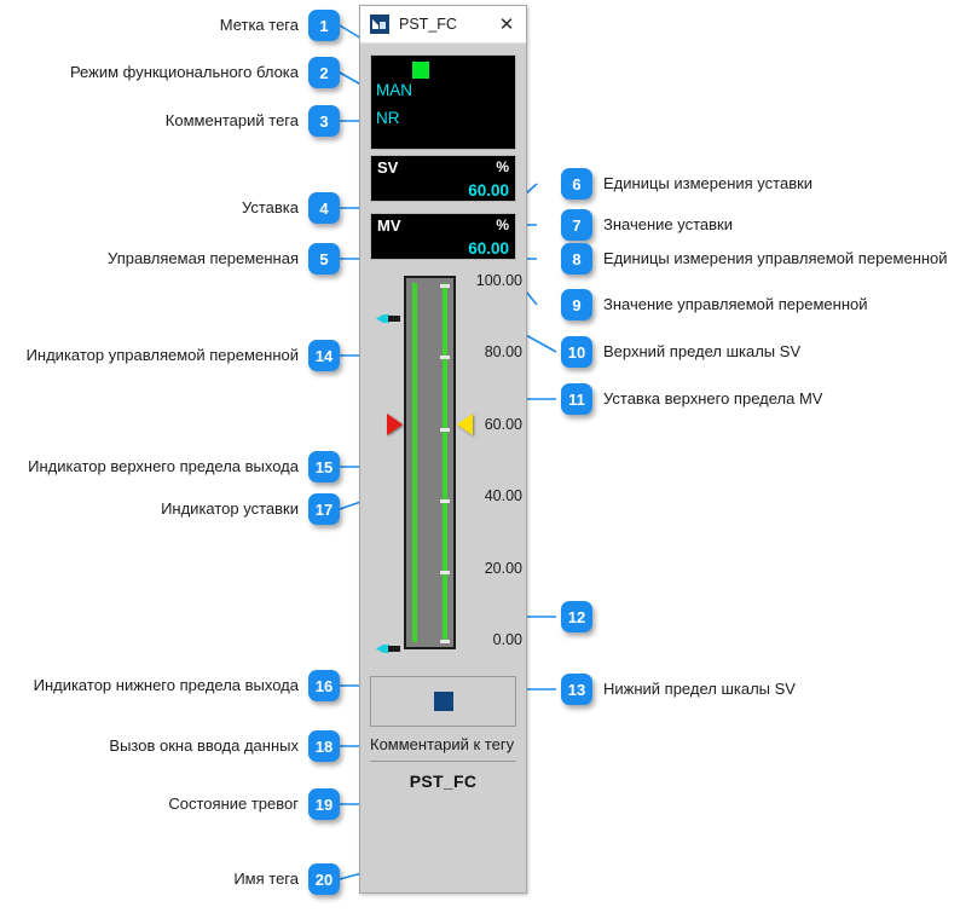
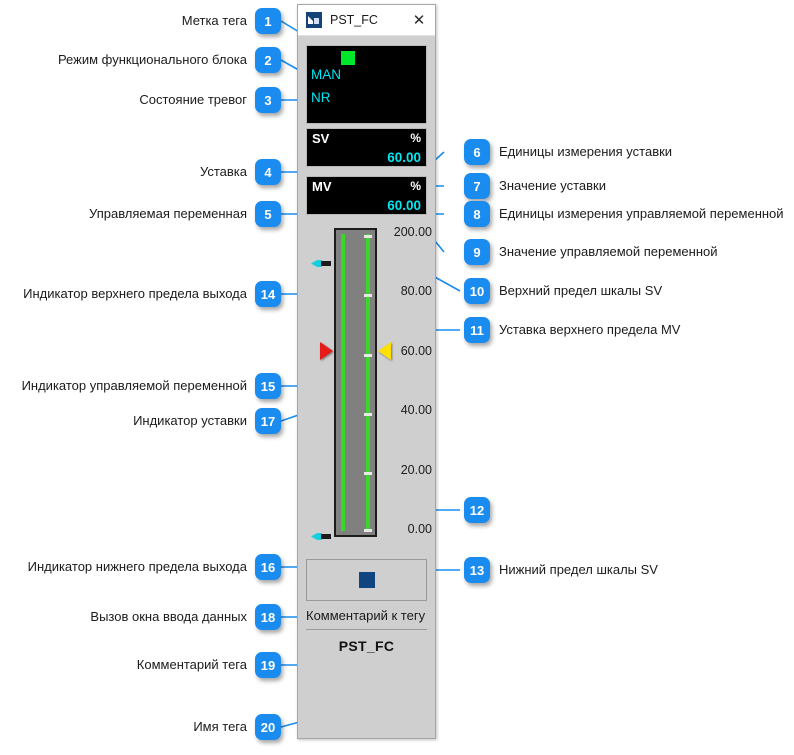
  Метка тега
  1
  Режим функционального блока
  2
- Комментарий тега
+ Состояние тревог
  3
  Уставка
  4
  Управляемая переменная
  5
- Индикатор управляемой переменной
+ Индикатор верхнего предела выхода
  14
- Индикатор верхнего предела выхода
+ Индикатор управляемой переменной
  15
  Индикатор уставки
  17
  Индикатор нижнего предела выхода
  16
  Вызов окна ввода данных
  18
- Состояние тревог
+ Комментарий тега
  19
  Имя тега
  20
  6
  Единицы измерения уставки
  7
  Значение уставки
  8
  Единицы измерения управляемой переменной
  9
  Значение управляемой переменной
  10
  Верхний предел шкалы SV
  11
  Уставка верхнего предела MV
  12
  13
  Нижний предел шкалы SV
  PST_FC
  ✕
  MAN
  NR
  SV
  %
  60.00
  MV
  %
  60.00
- 100.00
+ 200.00
  80.00
  60.00
  40.00
  20.00
  0.00
  Комментарий к тегу
  PST_FC
